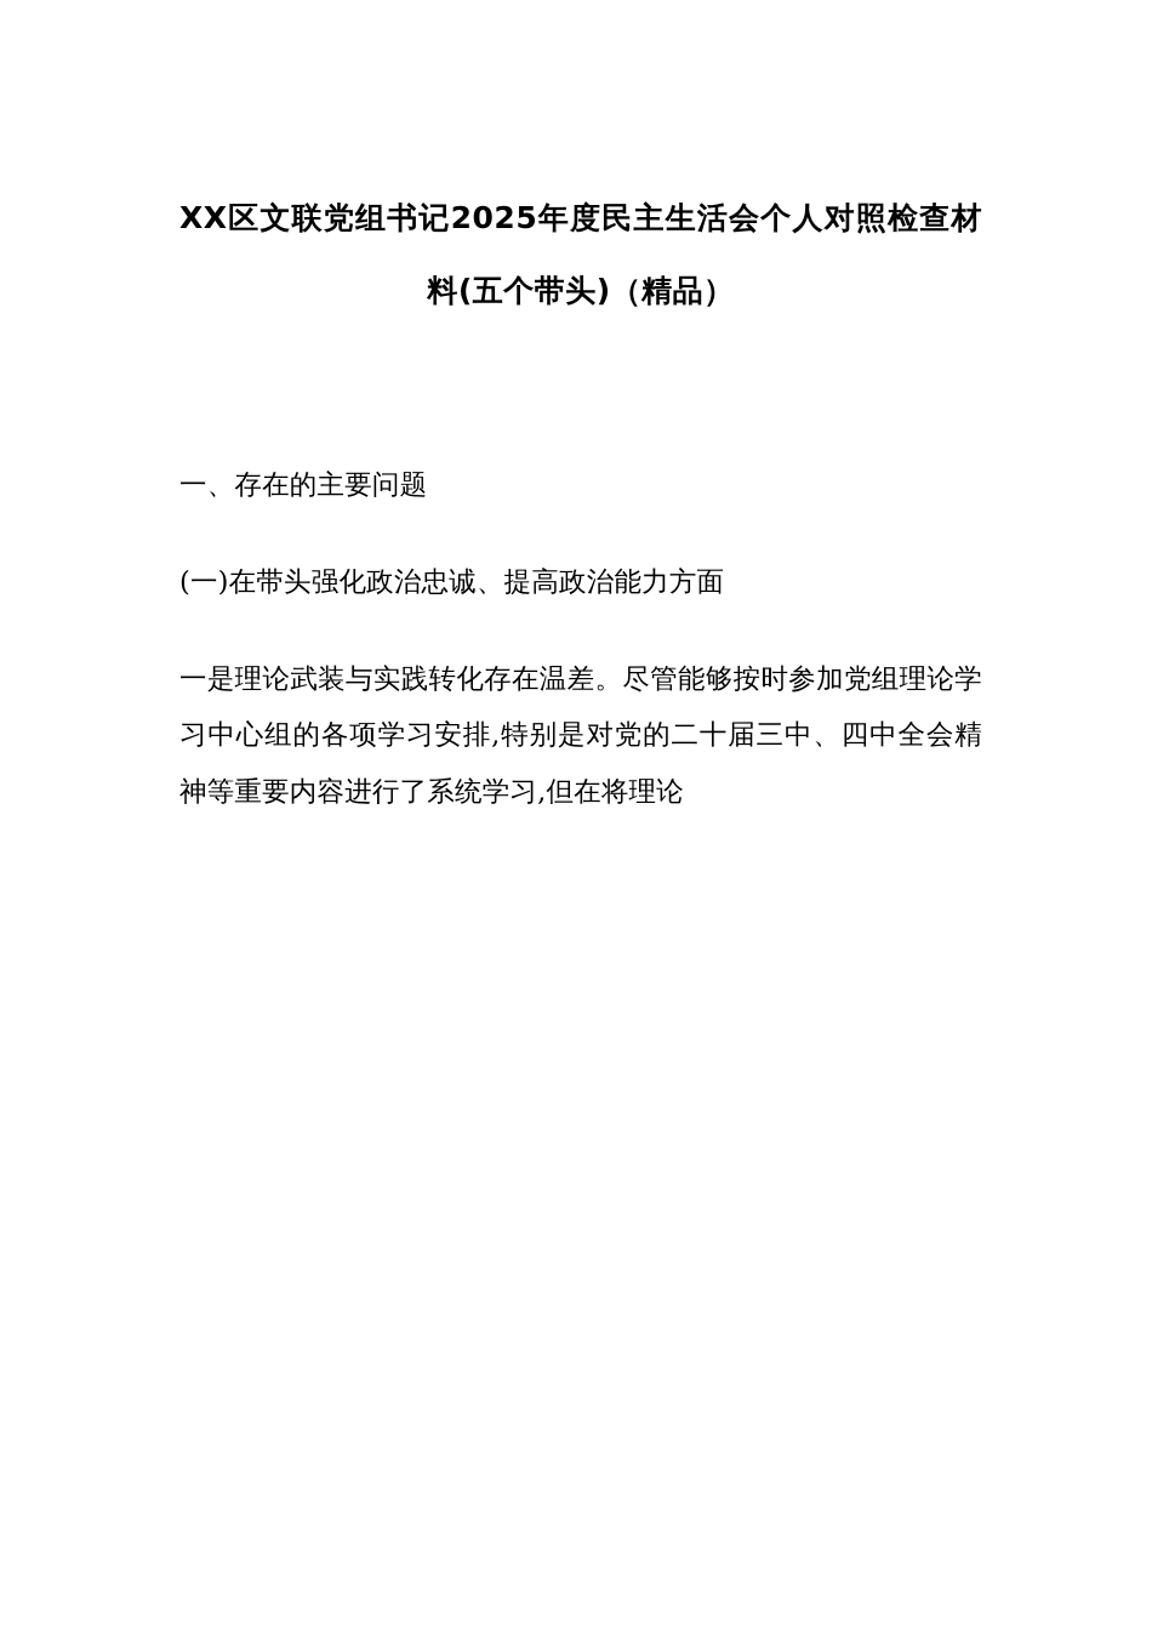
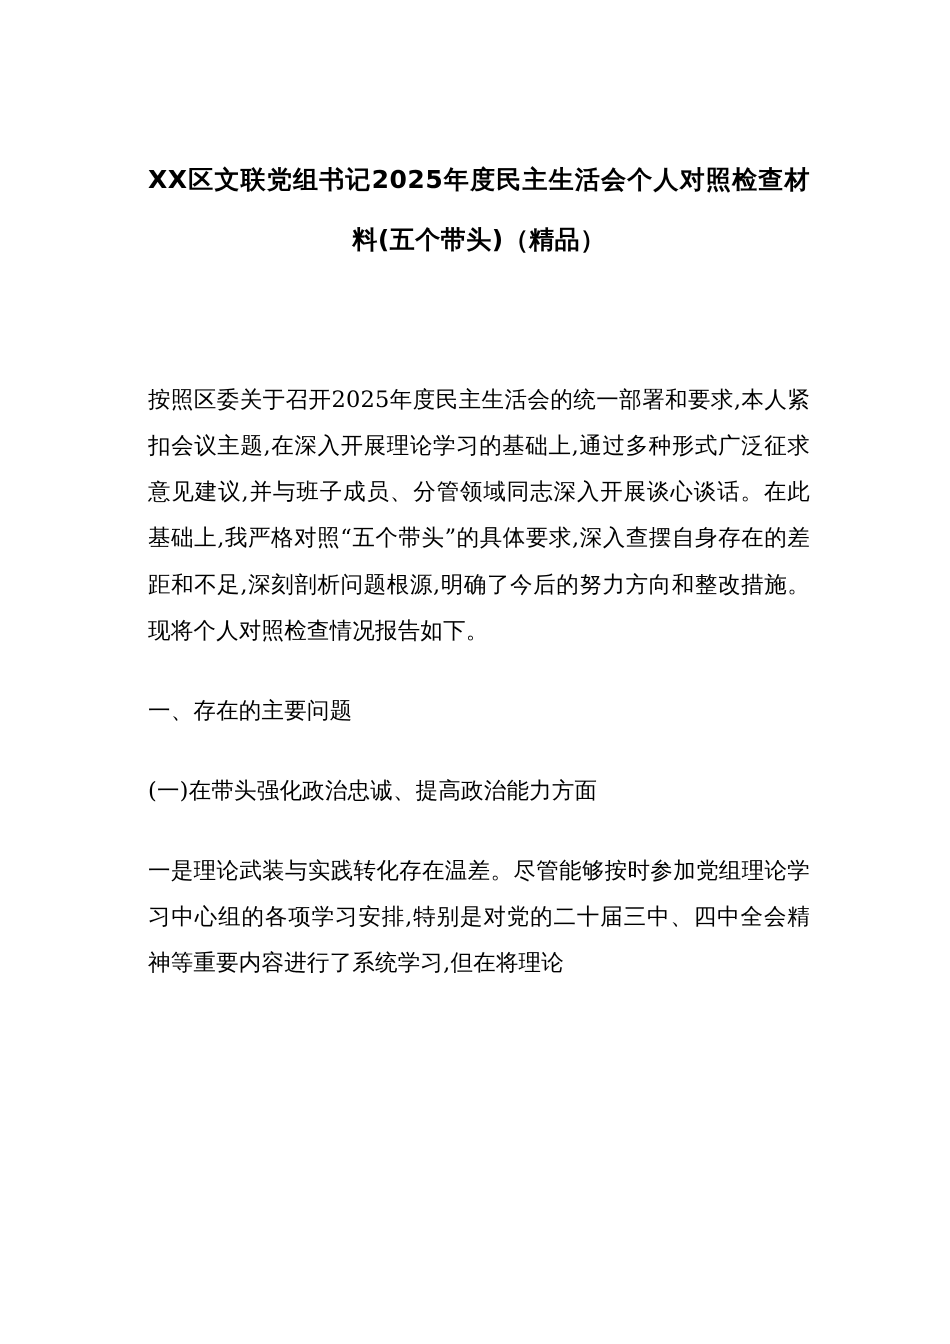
  XX区文联党组书记2025年度民主生活会个人对照检查材料(五个带头)（精品）
+ 按照区委关于召开2025年度民主生活会的统一部署和要求,本人紧扣会议主题,在深入开展理论学习的基础上,通过多种形式广泛征求意见建议,并与班子成员、分管领域同志深入开展谈心谈话。在此基础上,我严格对照“五个带头”的具体要求,深入查摆自身存在的差距和不足,深刻剖析问题根源,明确了今后的努力方向和整改措施。现将个人对照检查情况报告如下。
  一、存在的主要问题
  (一)在带头强化政治忠诚、提高政治能力方面
  一是理论武装与实践转化存在温差。尽管能够按时参加党组理论学习中心组的各项学习安排,特别是对党的二十届三中、四中全会精神等重要内容进行了系统学习,但在将理论
